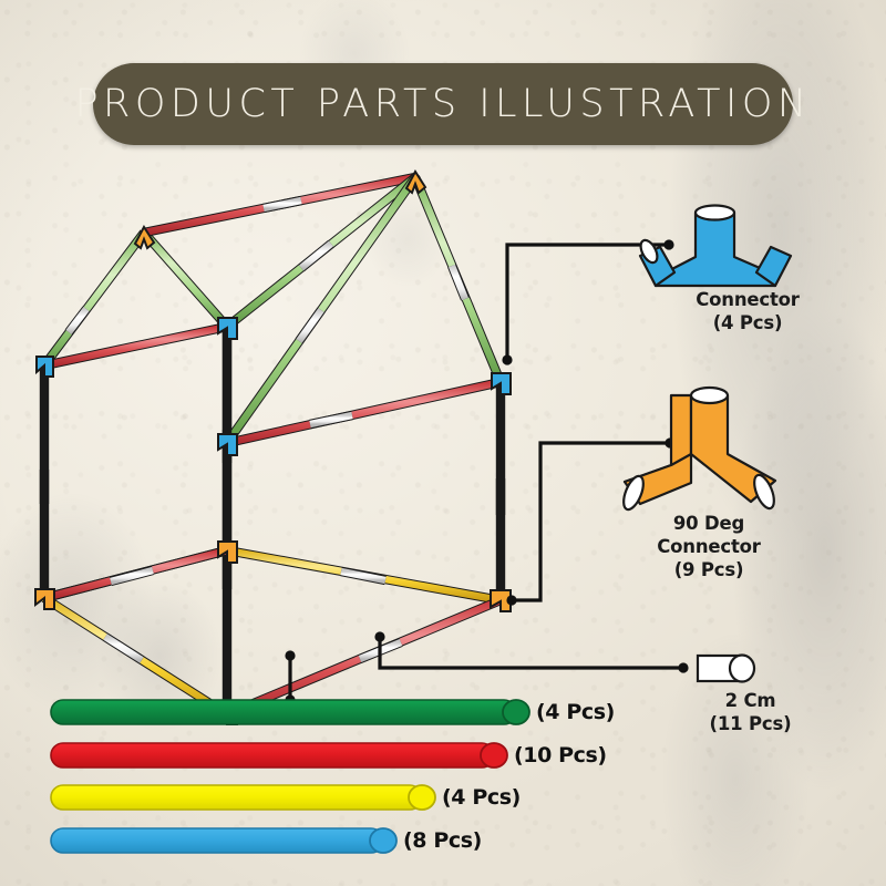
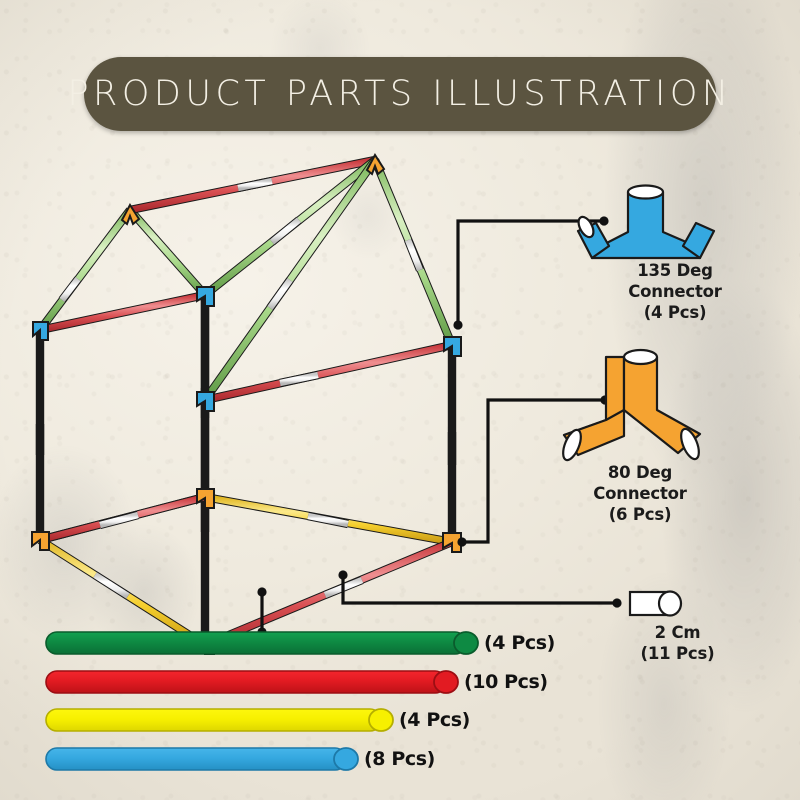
  PRODUCT PARTS ILLUSTRATION
+ 135 Deg
  Connector
  (4 Pcs)
- 90 Deg
+ 80 Deg
  Connector
- (9 Pcs)
+ (6 Pcs)
  2 Cm
  (11 Pcs)
  (4 Pcs)
  (10 Pcs)
  (4 Pcs)
  (8 Pcs)
